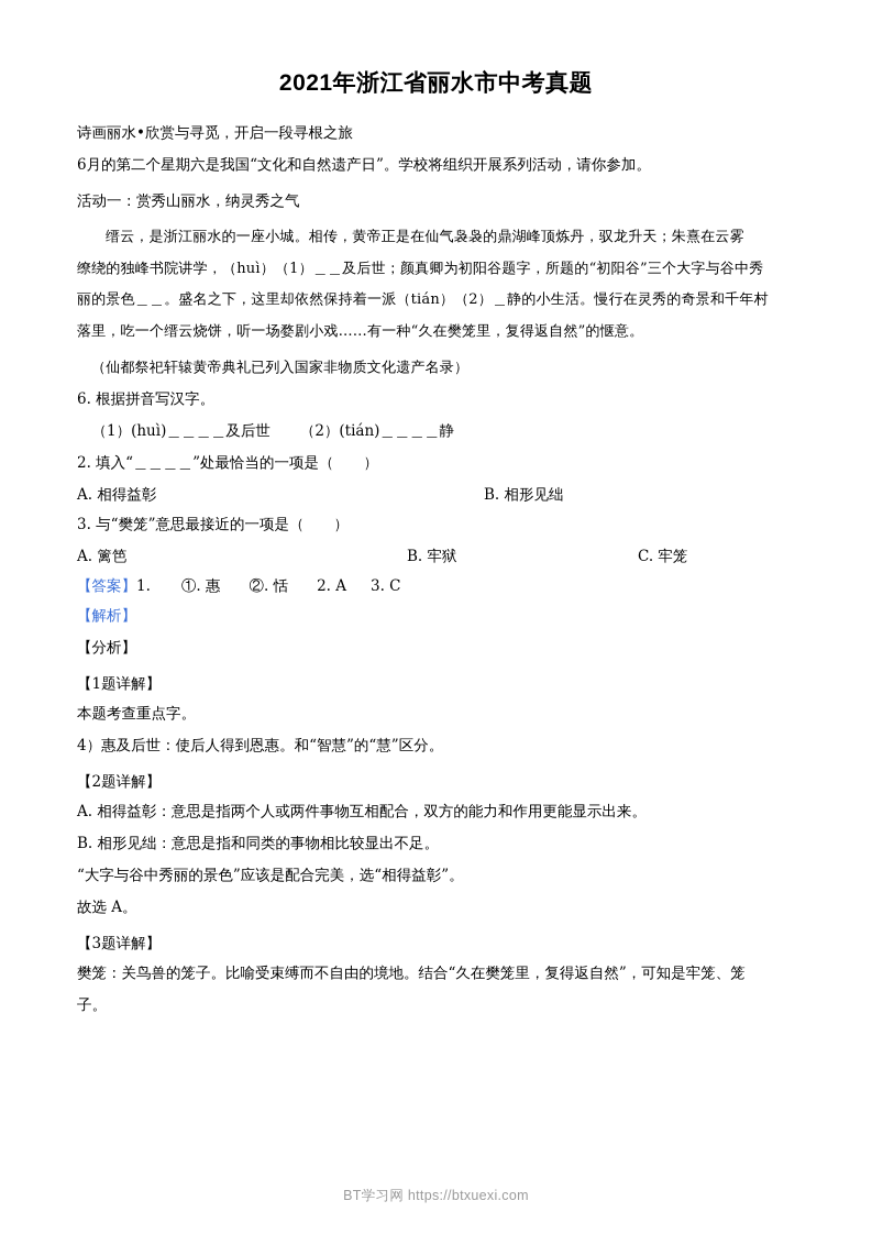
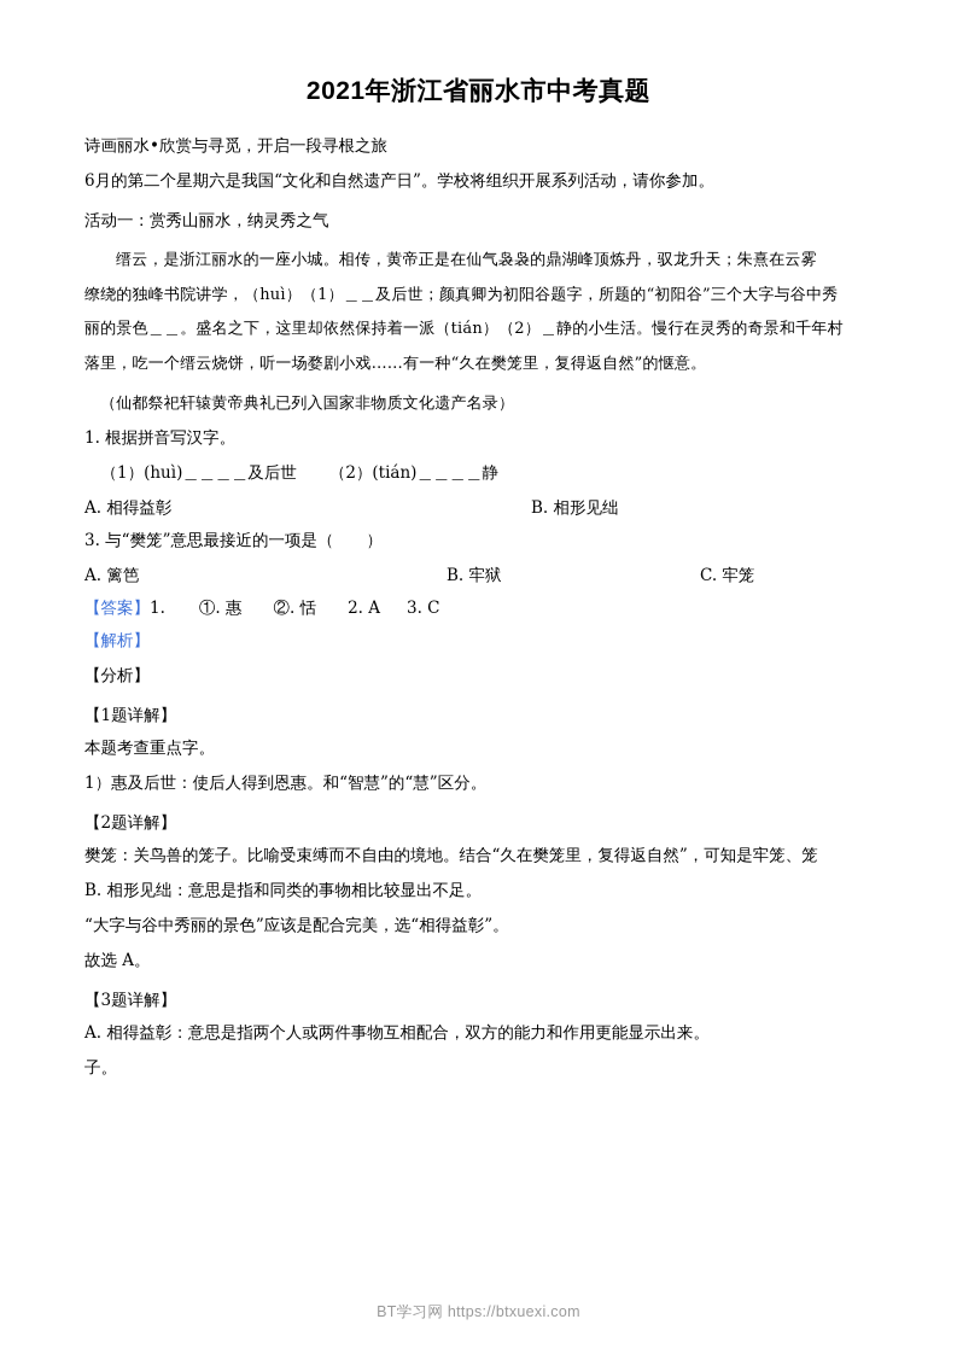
  2021年浙江省丽水市中考真题
  诗画丽水•欣赏与寻觅，开启一段寻根之旅
  6月的第二个星期六是我国“文化和自然遗产日”。学校将组织开展系列活动，请你参加。
  活动一：赏秀山丽水，纳灵秀之气
  缙云，是浙江丽水的一座小城。相传，黄帝正是在仙气袅袅的鼎湖峰顶炼丹，驭龙升天；朱熹在云雾
  缭绕的独峰书院讲学，（huì）（1）＿＿及后世；颜真卿为初阳谷题字，所题的“初阳谷”三个大字与谷中秀
  丽的景色＿＿。盛名之下，这里却依然保持着一派（tián）（2）＿静的小生活。慢行在灵秀的奇景和千年村
  落里，吃一个缙云烧饼，听一场婺剧小戏……有一种“久在樊笼里，复得返自然”的惬意。
  （仙都祭祀轩辕黄帝典礼已列入国家非物质文化遗产名录）
- 6. 根据拼音写汉字。
+ 1. 根据拼音写汉字。
  （1）(huì)＿＿＿＿及后世 （2）(tián)＿＿＿＿静
- 2. 填入“＿＿＿＿”处最恰当的一项是（ ）
  A. 相得益彰
  B. 相形见绌
  3. 与“樊笼”意思最接近的一项是（ ）
  A. 篱笆
  B. 牢狱
  C. 牢笼
  【答案】1. ①. 惠 ②. 恬 2. A 3. C
  【解析】
  【分析】
  【1题详解】
  本题考查重点字。
- 4）惠及后世：使后人得到恩惠。和“智慧”的“慧”区分。
+ 1）惠及后世：使后人得到恩惠。和“智慧”的“慧”区分。
  【2题详解】
- A. 相得益彰：意思是指两个人或两件事物互相配合，双方的能力和作用更能显示出来。
+ 樊笼：关鸟兽的笼子。比喻受束缚而不自由的境地。结合“久在樊笼里，复得返自然”，可知是牢笼、笼
  B. 相形见绌：意思是指和同类的事物相比较显出不足。
  “大字与谷中秀丽的景色”应该是配合完美，选“相得益彰”。
  故选 A。
  【3题详解】
- 樊笼：关鸟兽的笼子。比喻受束缚而不自由的境地。结合“久在樊笼里，复得返自然”，可知是牢笼、笼
+ A. 相得益彰：意思是指两个人或两件事物互相配合，双方的能力和作用更能显示出来。
  子。
  BT学习网 https://btxuexi.com
